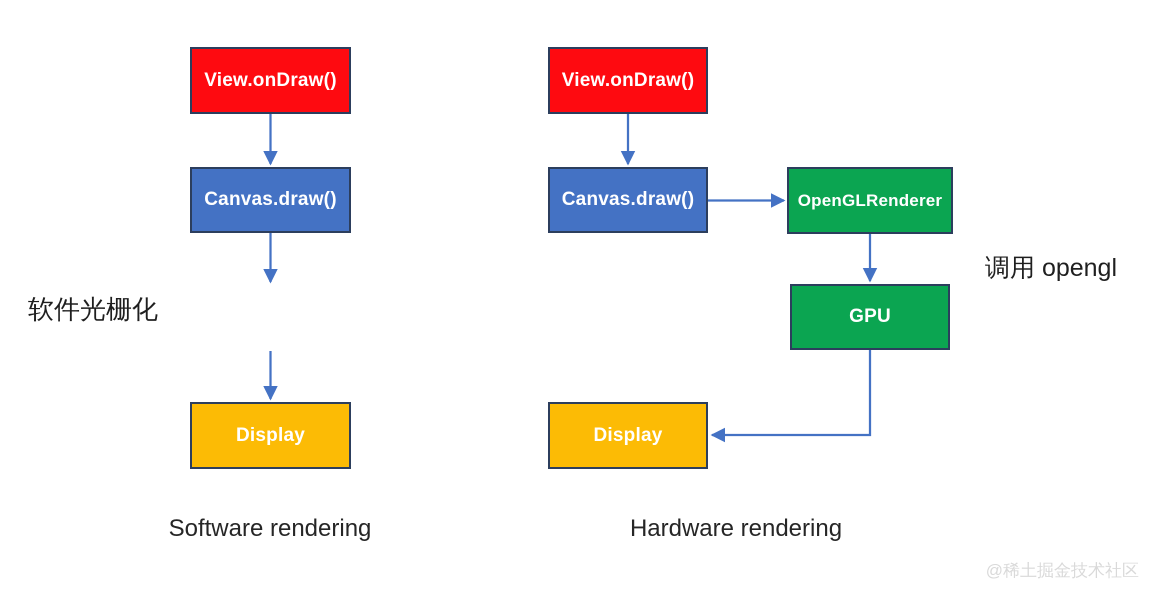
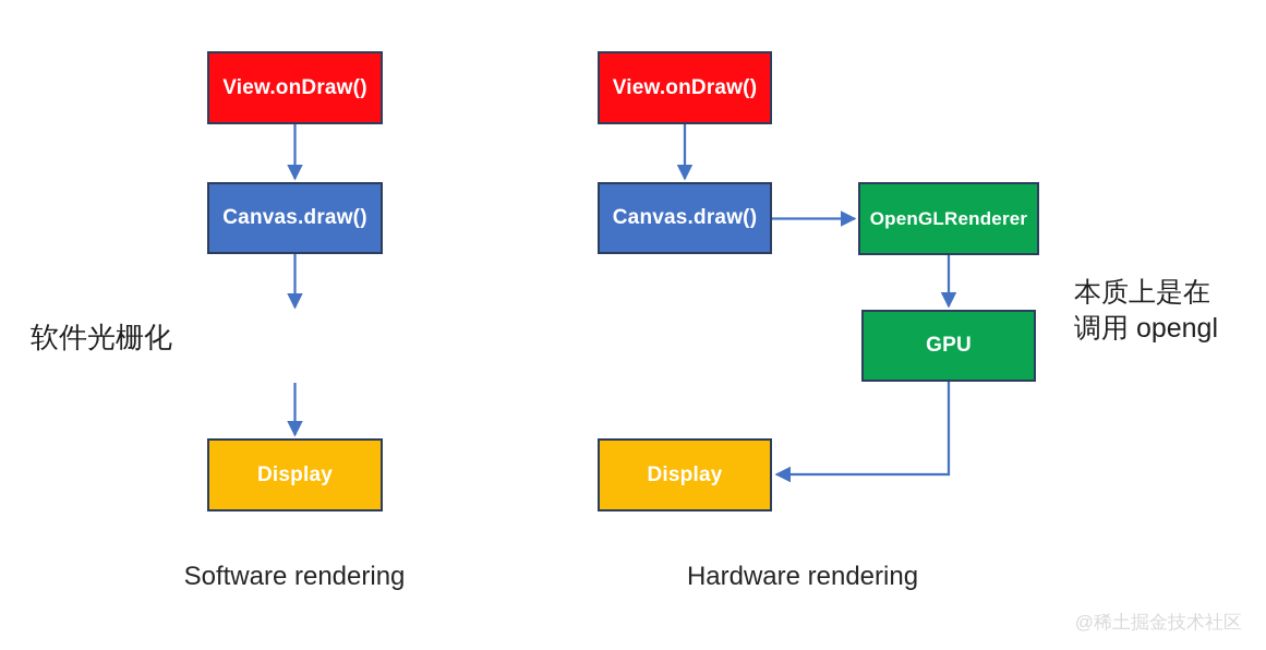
  View.onDraw()
  Canvas.draw()
  Display
  软件光栅化
  Software rendering
  View.onDraw()
  Canvas.draw()
  OpenGLRenderer
  GPU
  Display
+ 本质上是在
  调用 opengl
  Hardware rendering
  @稀土掘金技术社区
